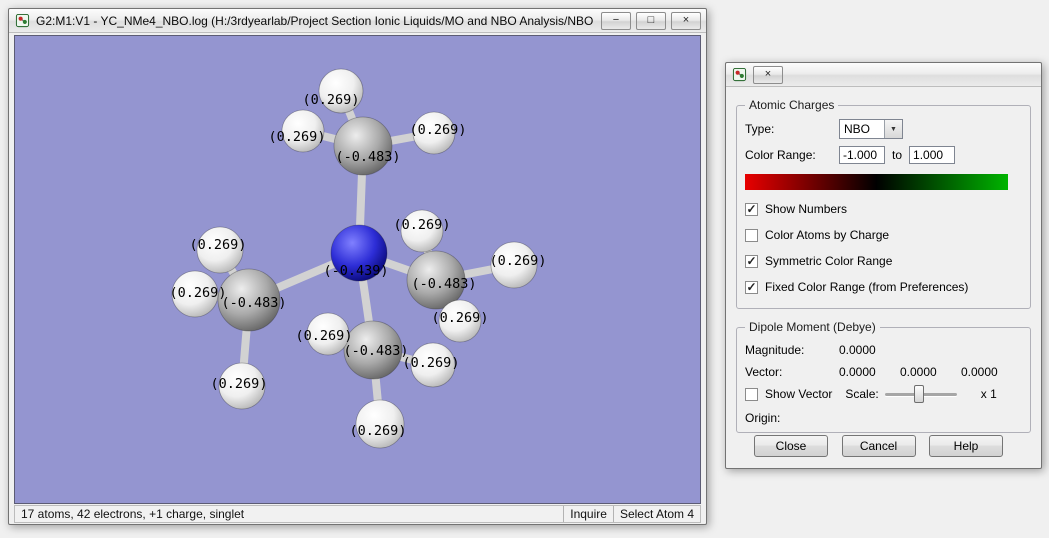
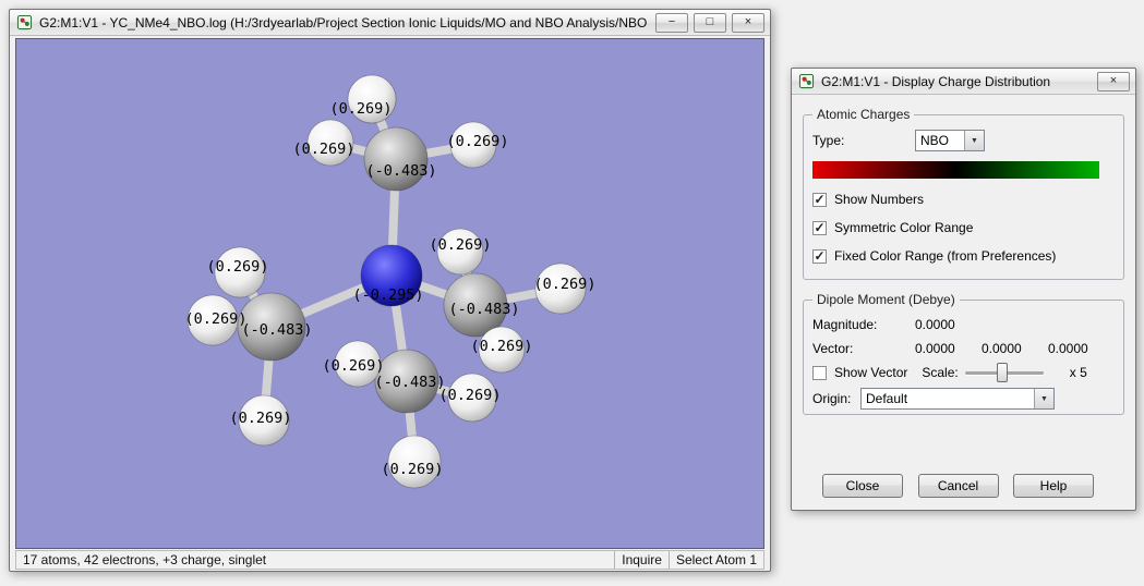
  G2:M1:V1 - YC_NMe4_NBO.log (H:/3rdyearlab/Project Section Ionic Liquids/MO and NBO Analysis/NBO
  −
  □
  ×
- (-0.439)
+ (-0.295)
  (-0.483)
  (-0.483)
  (-0.483)
  (-0.483)
  (0.269)
  (0.269)
  (0.269)
  (0.269)
  (0.269)
  (0.269)
  (0.269)
  (0.269)
  (0.269)
  (0.269)
  (0.269)
  (0.269)
- 17 atoms, 42 electrons, +1 charge, singlet
+ 17 atoms, 42 electrons, +3 charge, singlet
  Inquire
- Select Atom 4
+ Select Atom 1
+ G2:M1:V1 - Display Charge Distribution
  ×
  Atomic Charges
  Type:
  NBO
- Color Range:
- -1.000
- to
- 1.000
  ✓
  Show Numbers
- Color Atoms by Charge
  ✓
  Symmetric Color Range
  ✓
  Fixed Color Range (from Preferences)
  Dipole Moment (Debye)
  Magnitude:
  0.0000
  Vector:
  0.0000
  0.0000
  0.0000
  Show Vector
  Scale:
- x 1
+ x 5
  Origin:
+ Default
  Close
  Cancel
  Help
